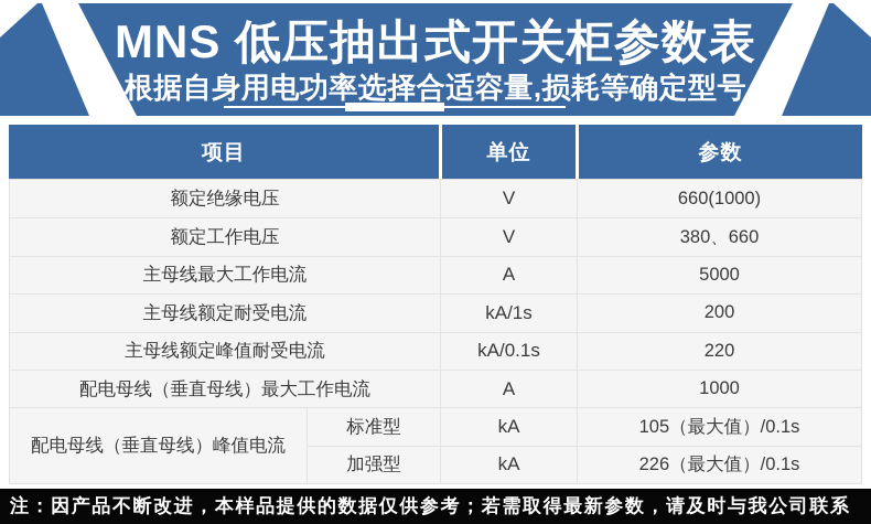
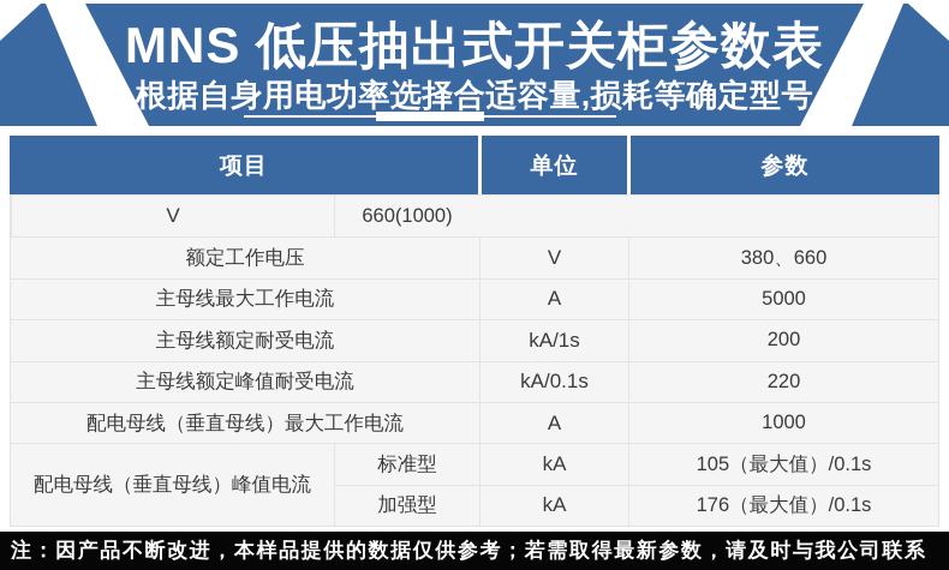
  MNS 低压抽出式开关柜参数表
  根据自身用电功率选择合适容量,损耗等确定型号
  项目
  单位
  参数
- 额定绝缘电压
  V
  660(1000)
  额定工作电压
  V
  380、660
  主母线最大工作电流
  A
  5000
  主母线额定耐受电流
  kA/1s
  200
  主母线额定峰值耐受电流
  kA/0.1s
  220
  配电母线（垂直母线）最大工作电流
  A
  1000
  配电母线（垂直母线）峰值电流
  标准型
  kA
  105（最大值）/0.1s
  加强型
  kA
- 226（最大值）/0.1s
+ 176（最大值）/0.1s
  注：因产品不断改进，本样品提供的数据仅供参考；若需取得最新参数，请及时与我公司联系
